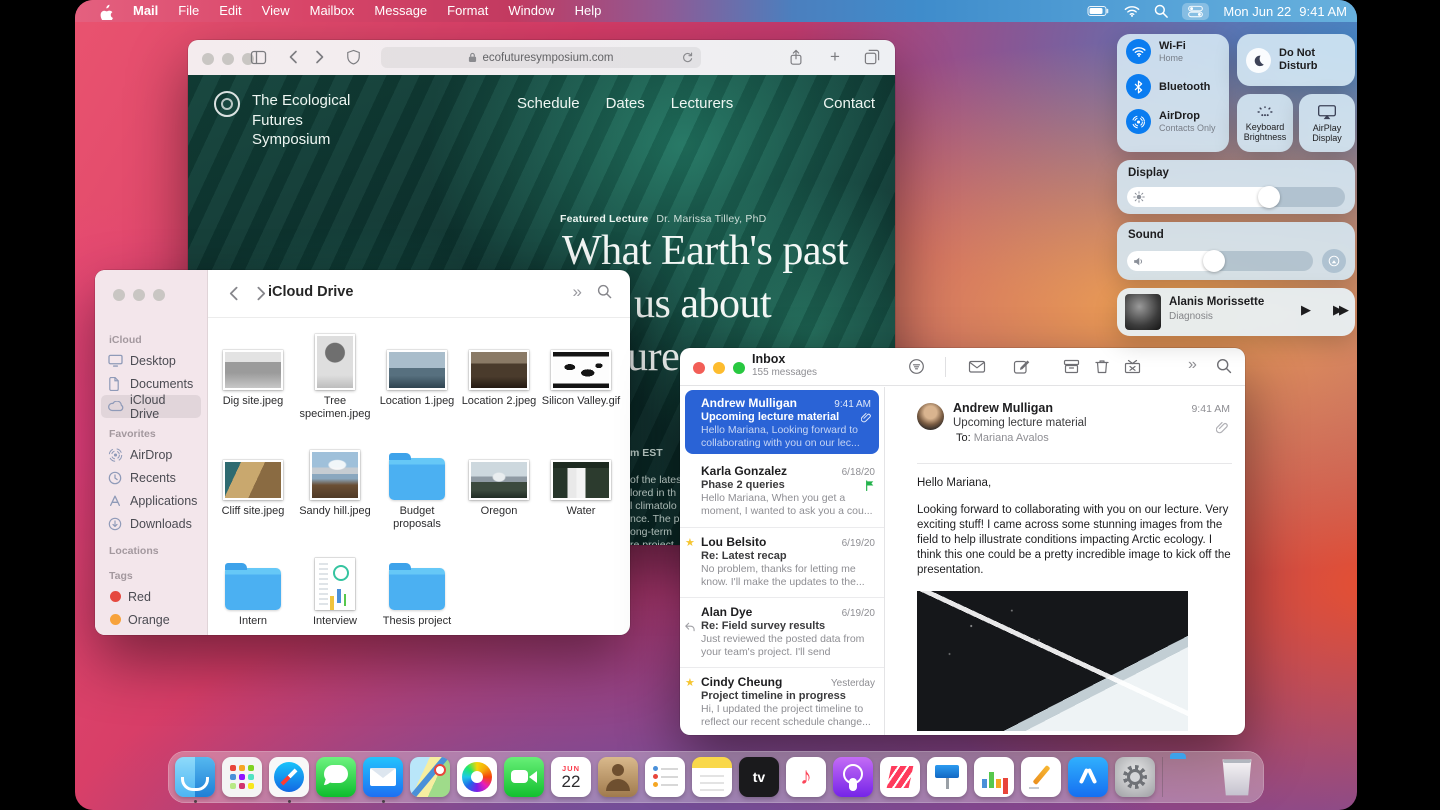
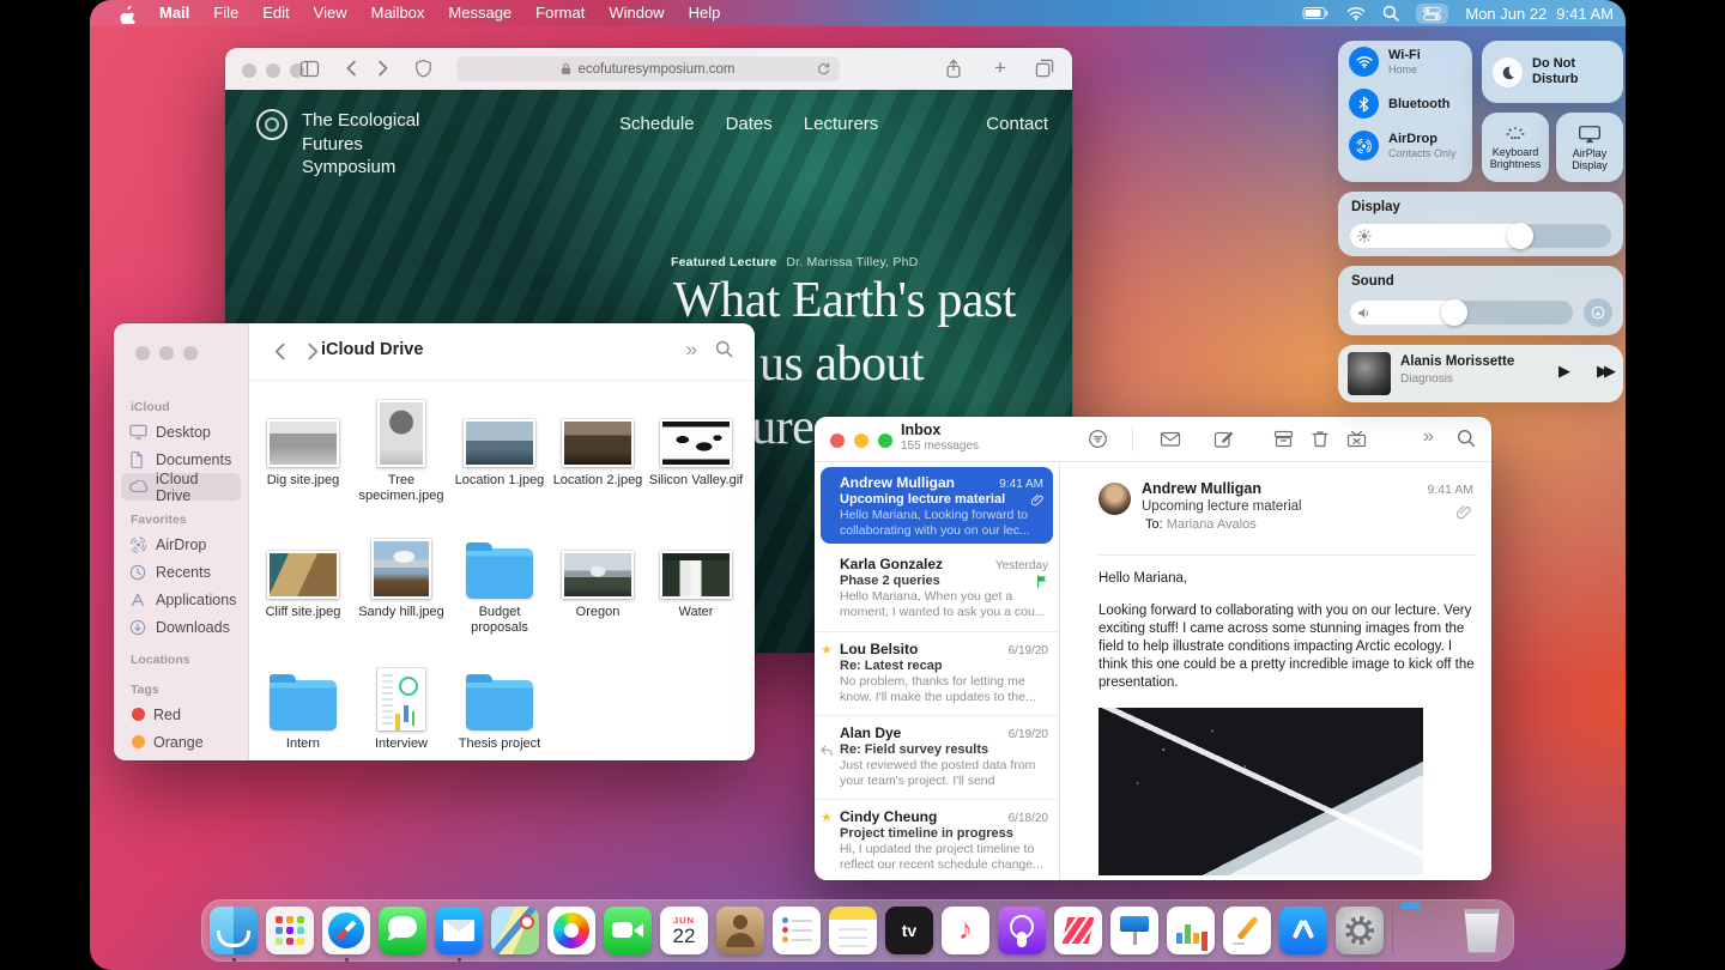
  Mail
  File
  Edit
  View
  Mailbox
  Message
  Format
  Window
  Help
  Mon Jun 22
  9:41 AM
  ecofuturesymposium.com
  +
  The Ecological
  Futures Symposium
  Schedule
  Dates
  Lecturers
  Contact
  Featured Lecture Dr. Marissa Tilley, PhD
  What Earth's past
  us about
- m EST
- of the lates
- lored in th
- l climatolo
- nce. The p
- ong-term
  iCloud
  Desktop
  Documents
  iCloud Drive
  Favorites
  AirDrop
  Recents
  Applications
  Downloads
  Locations
  Tags
  Red
  Orange
  iCloud Drive
  »
  Dig site.jpeg
  Tree specimen.jpeg
  Location 1.jpeg
  Location 2.jpeg
  Silicon Valley.gif
  Cliff site.jpeg
  Sandy hill.jpeg
  Budget proposals
  Oregon
  Water
  Intern
  Interview
  Thesis project
  Inbox
  155 messages
  »
  Andrew Mulligan
  9:41 AM
  Upcoming lecture material
  Hello Mariana, Looking forward to collaborating with you on our lec...
  Karla Gonzalez
- 6/18/20
+ Yesterday
  Phase 2 queries
  Hello Mariana, When you get a moment, I wanted to ask you a cou...
  ★
  Lou Belsito
  6/19/20
  Re: Latest recap
  No problem, thanks for letting me know. I'll make the updates to the...
  Alan Dye
  6/19/20
  Re: Field survey results
  Just reviewed the posted data from your team's project. I'll send
  ★
  Cindy Cheung
- Yesterday
+ 6/18/20
  Project timeline in progress
  Hi, I updated the project timeline to reflect our recent schedule change...
  Andrew Mulligan
  Upcoming lecture material
  To: Mariana Avalos
  9:41 AM
  Hello Mariana,
  Looking forward to collaborating with you on our lecture. Very exciting stuff! I came across some stunning images from the field to help illustrate conditions impacting Arctic ecology. I think this one could be a pretty incredible image to kick off the presentation.
  Wi-Fi
  Home
  Bluetooth
  AirDrop
  Contacts Only
  Do Not Disturb
  Keyboard Brightness
  AirPlay Display
  Display
  Sound
  Alanis Morissette
  Diagnosis
  ▶
  ▶▶
  JUN
  22
  tv
  ♪
